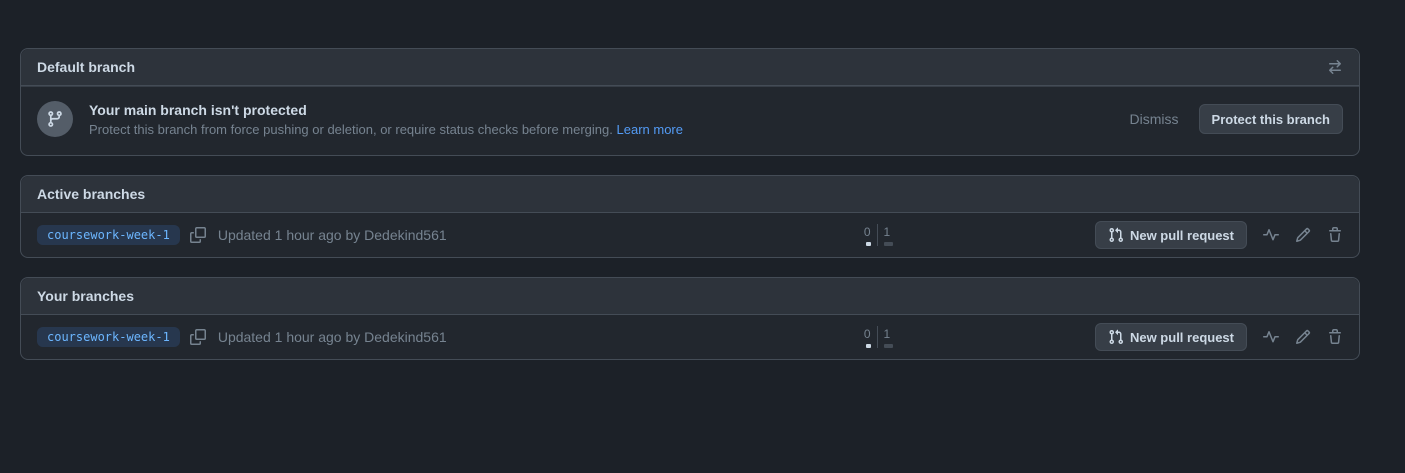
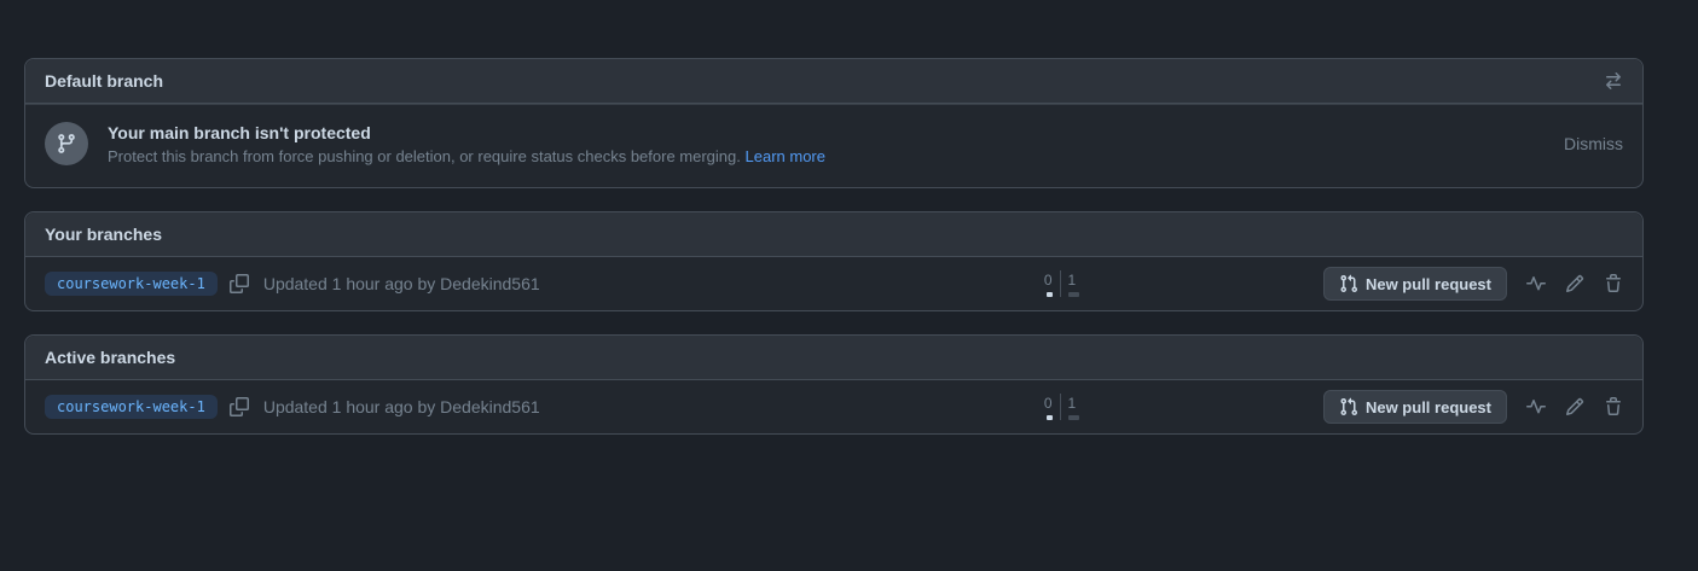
  Default branch
  Your main branch isn't protected
  Protect this branch from force pushing or deletion, or require status checks before merging. Learn more
  Dismiss
- Protect this branch
- Active branches
+ Your branches
  coursework-week-1
  Updated 1 hour ago by Dedekind561
  0
  1
  New pull request
- Your branches
+ Active branches
  coursework-week-1
  Updated 1 hour ago by Dedekind561
  0
  1
  New pull request
